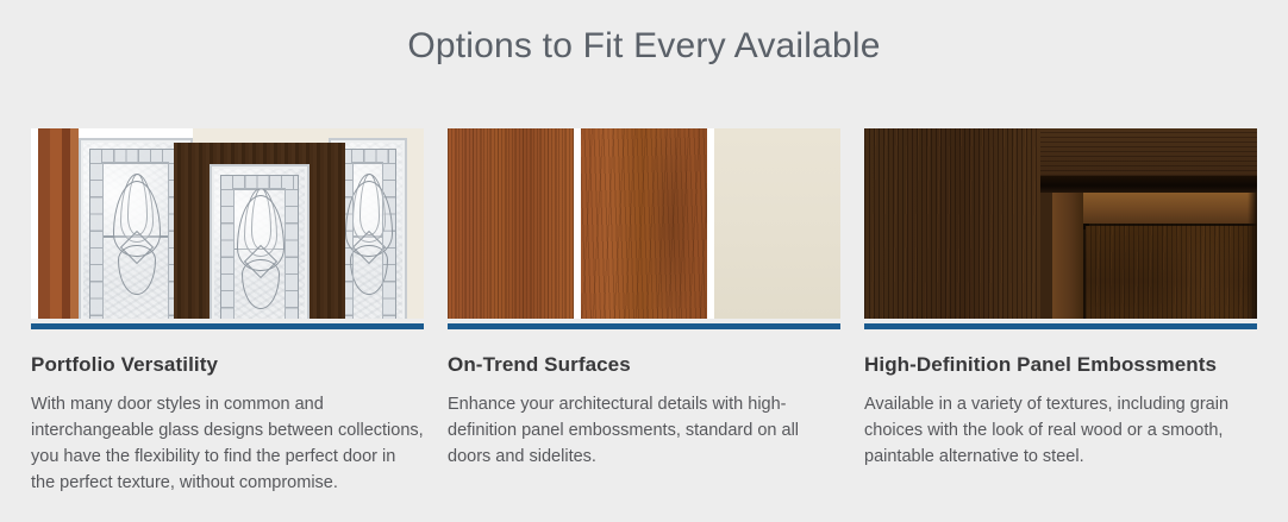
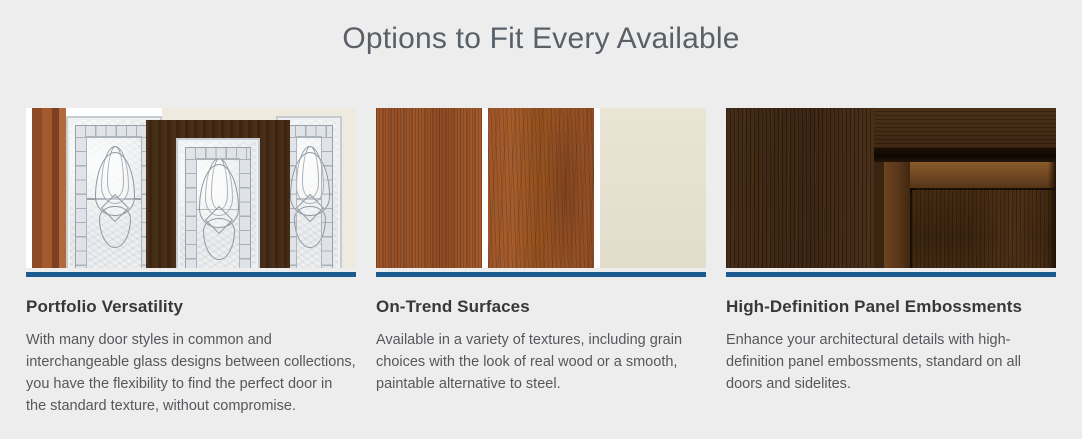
  Options to Fit Every Available
  Portfolio Versatility
- With many door styles in common and interchangeable glass designs between collections, you have the flexibility to find the perfect door in the perfect texture, without compromise.
+ With many door styles in common and interchangeable glass designs between collections, you have the flexibility to find the perfect door in the standard texture, without compromise.
  On-Trend Surfaces
- Enhance your architectural details with high-definition panel embossments, standard on all doors and sidelites.
+ Available in a variety of textures, including grain choices with the look of real wood or a smooth, paintable alternative to steel.
  High-Definition Panel Embossments
- Available in a variety of textures, including grain choices with the look of real wood or a smooth, paintable alternative to steel.
+ Enhance your architectural details with high-definition panel embossments, standard on all doors and sidelites.
